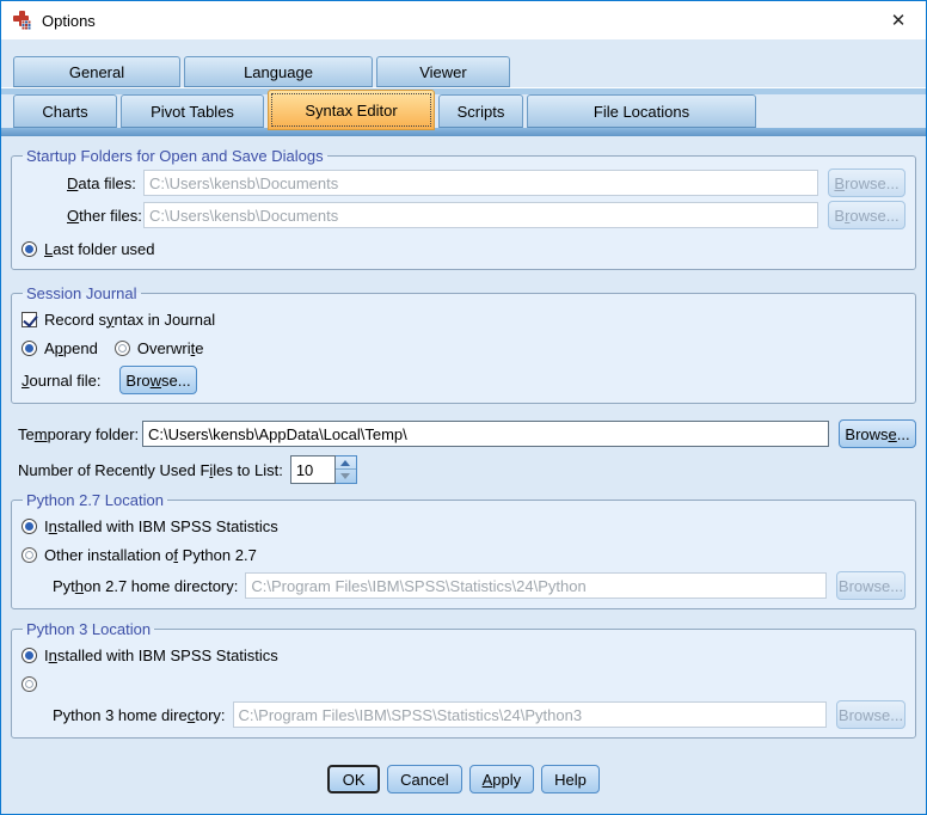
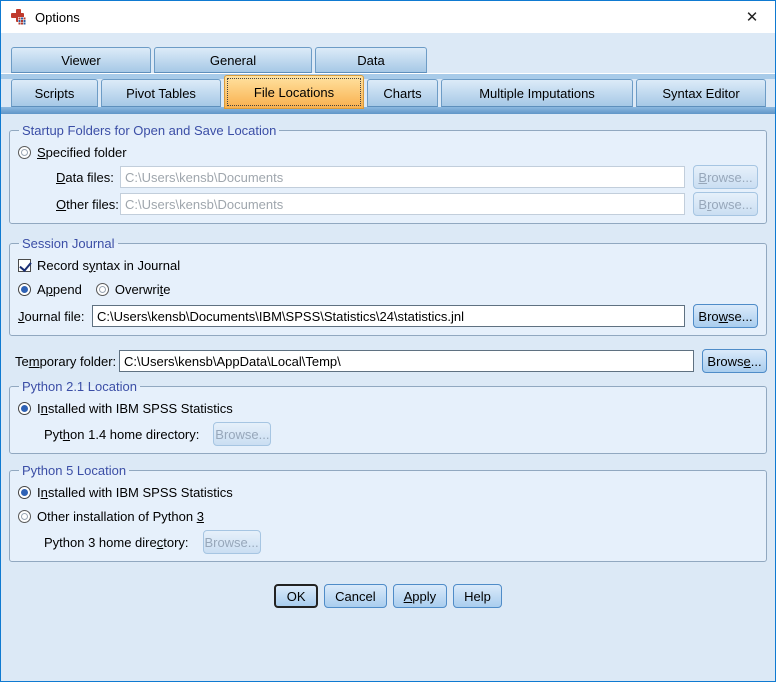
  Options
  ✕
- General
+ Viewer
- Language
- Viewer
+ General
+ Data
- Charts
+ Scripts
  Pivot Tables
- Syntax Editor
+ File Locations
- Scripts
+ Charts
+ Multiple Imputations
- File Locations
+ Syntax Editor
- Startup Folders for Open and Save Dialogs
+ Startup Folders for Open and Save Location
+ Specified folder
  Data files:
  C:\Users\kensb\Documents
  Browse...
  Other files:
  C:\Users\kensb\Documents
  Browse...
- Last folder used
  Session Journal
  Record syntax in Journal
  Append
  Overwrite
  Journal file:
+ C:\Users\kensb\Documents\IBM\SPSS\Statistics\24\statistics.jnl
  Browse...
  Temporary folder:
  C:\Users\kensb\AppData\Local\Temp\
  Browse...
- Number of Recently Used Files to List:
- 10
- Python 2.7 Location
+ Python 2.1 Location
  Installed with IBM SPSS Statistics
- Other installation of Python 2.7
- Python 2.7 home directory:
+ Python 1.4 home directory:
- C:\Program Files\IBM\SPSS\Statistics\24\Python
  Browse...
- Python 3 Location
+ Python 5 Location
  Installed with IBM SPSS Statistics
+ Other installation of Python 3
  Python 3 home directory:
- C:\Program Files\IBM\SPSS\Statistics\24\Python3
  Browse...
  OK
  Cancel
  Apply
  Help
